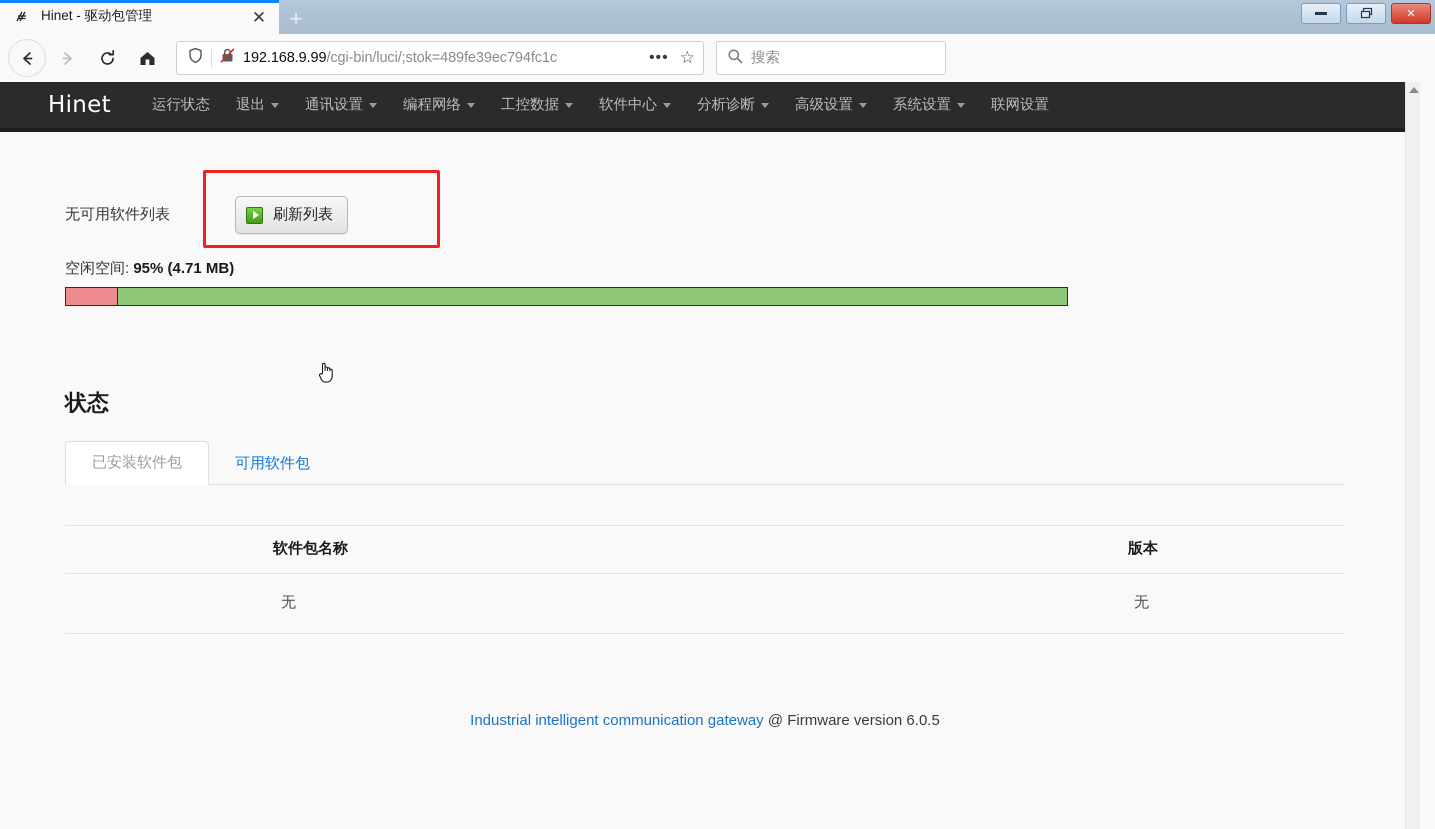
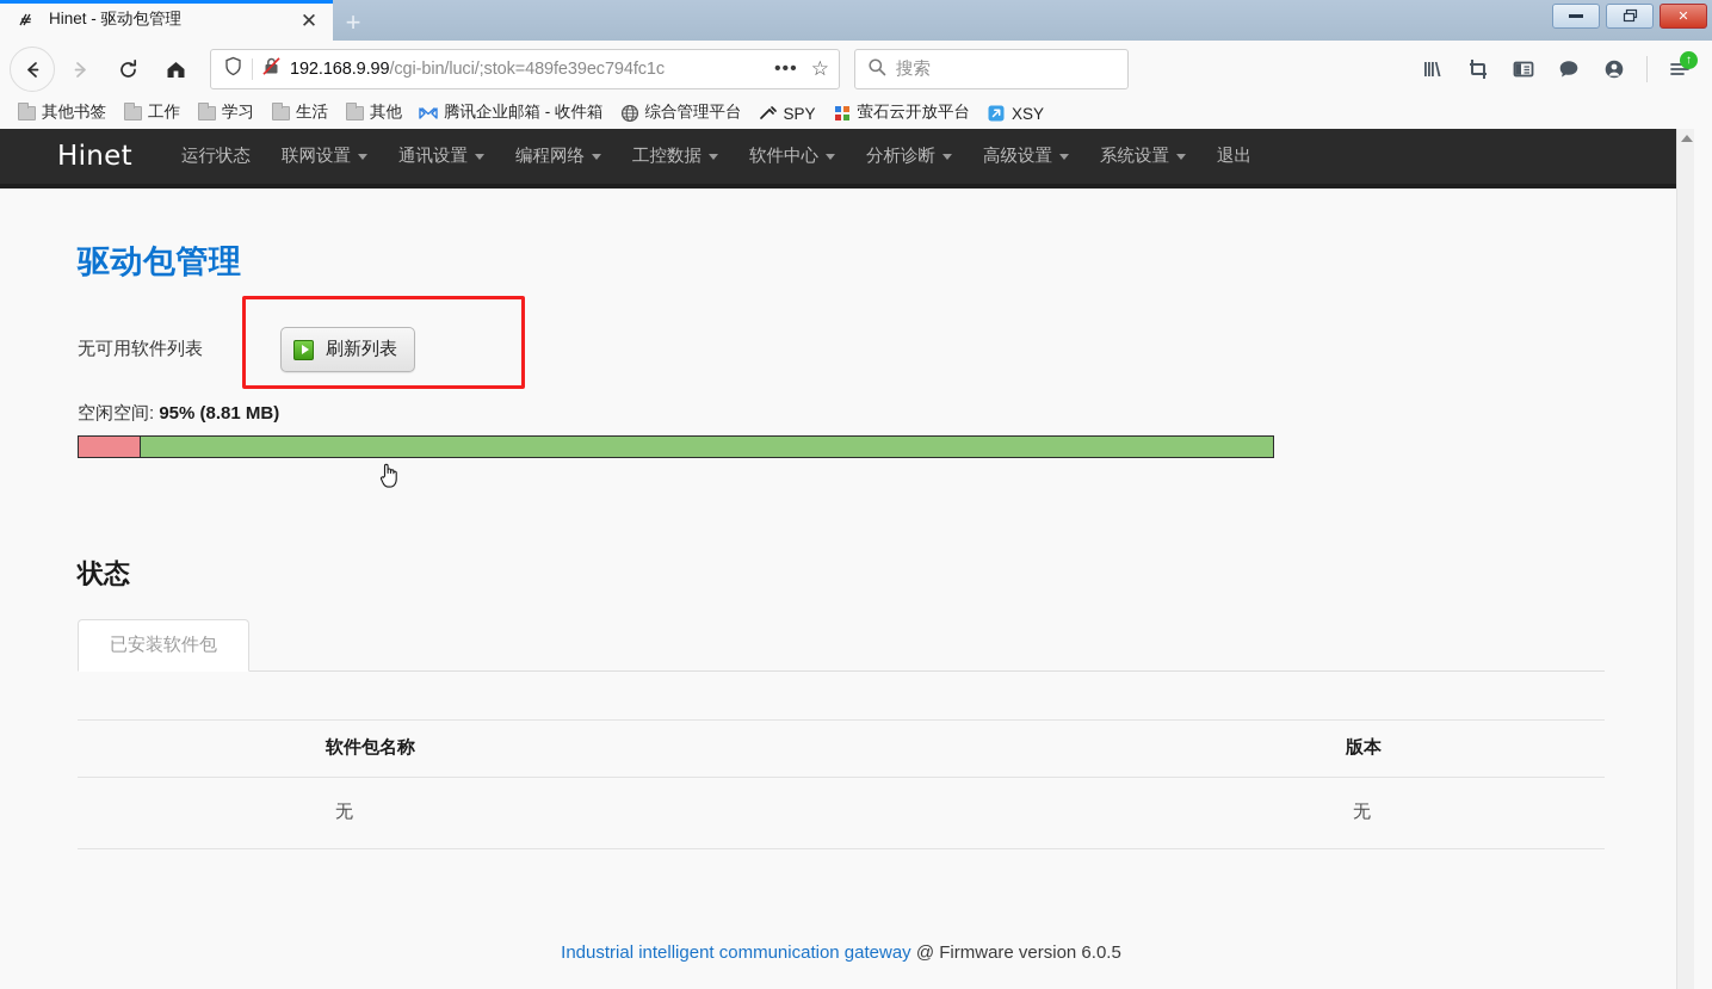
  Hinet - 驱动包管理
  ✕
  +
  ✕
  192.168.9.99/cgi-bin/luci/;stok=489fe39ec794fc1c
  •••
  ☆
  搜索
+ ↑
+ 其他书签
+ 工作
+ 学习
+ 生活
+ 其他
+ 腾讯企业邮箱 - 收件箱
+ 综合管理平台
+ SPY
+ 萤石云开放平台
+ XSY
  Hinet
  运行状态
- 退出
+ 联网设置
  通讯设置
  编程网络
  工控数据
  软件中心
  分析诊断
  高级设置
  系统设置
- 联网设置
+ 退出
+ 驱动包管理
  无可用软件列表
  刷新列表
- 空闲空间: 95% (4.71 MB)
+ 空闲空间: 95% (8.81 MB)
  状态
  已安装软件包
- 可用软件包
  软件包名称	版本
  无	无
  Industrial intelligent communication gateway @ Firmware version 6.0.5
